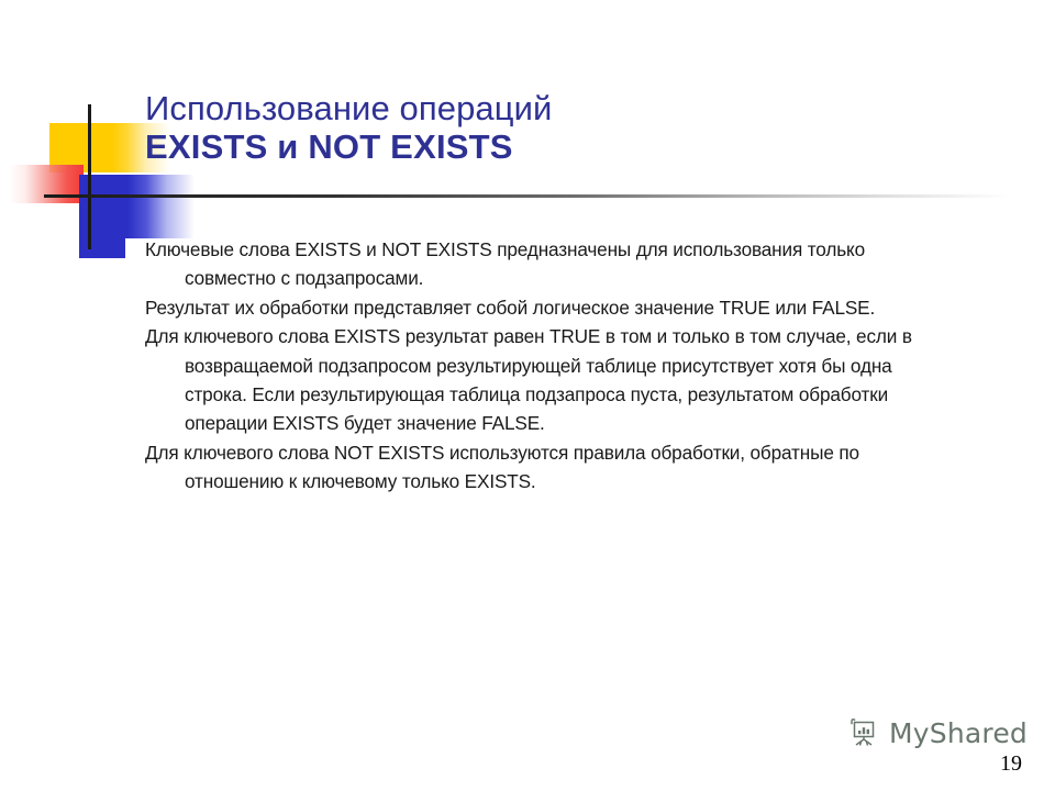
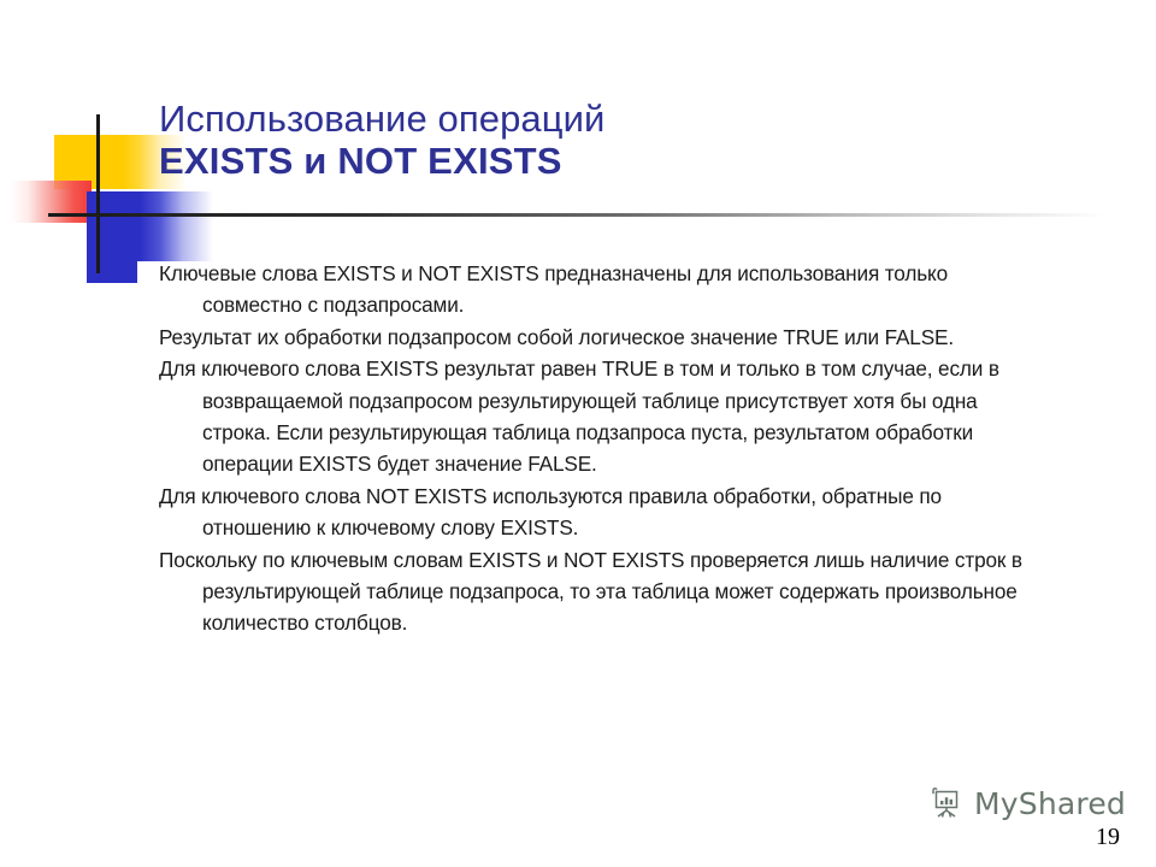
  Использование операций
  EXISTS и NOT EXISTS
  Ключевые слова EXISTS и NOT EXISTS предназначены для использования только совместно с подзапросами.
- Результат их обработки представляет собой логическое значение TRUE или FALSE.
+ Результат их обработки подзапросом собой логическое значение TRUE или FALSE.
  Для ключевого слова EXISTS результат равен TRUE в том и только в том случае, если в возвращаемой подзапросом результирующей таблице присутствует хотя бы одна строка. Если результирующая таблица подзапроса пуста, результатом обработки операции EXISTS будет значение FALSE.
- Для ключевого слова NOT EXISTS используются правила обработки, обратные по отношению к ключевому только EXISTS.
+ Для ключевого слова NOT EXISTS используются правила обработки, обратные по отношению к ключевому слову EXISTS.
+ Поскольку по ключевым словам EXISTS и NOT EXISTS проверяется лишь наличие строк в результирующей таблице подзапроса, то эта таблица может содержать произвольное количество столбцов.
  MyShared
  19
